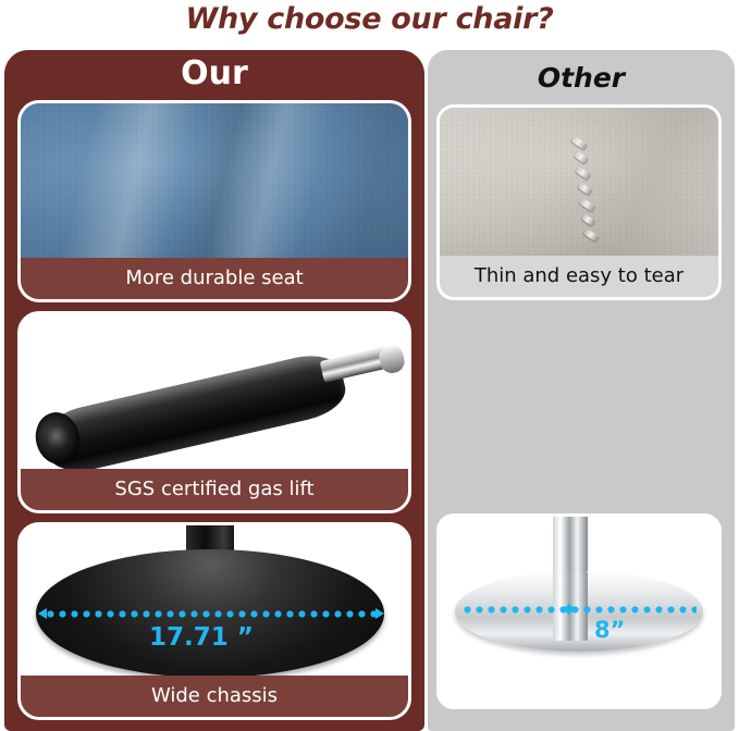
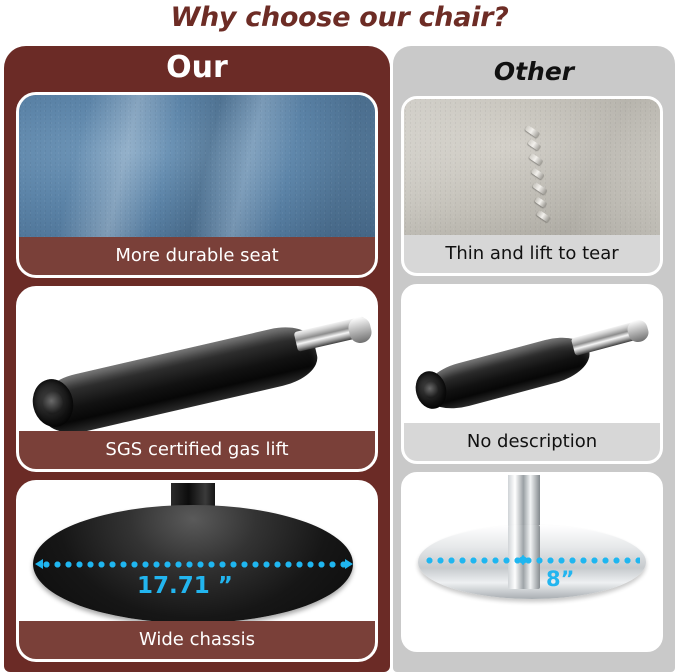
  Why choose our chair?
  Our
  More durable seat
  SGS certified gas lift
  17.71 ”
  Wide chassis
  Other
- Thin and easy to tear
+ Thin and lift to tear
+ No description
  8”
